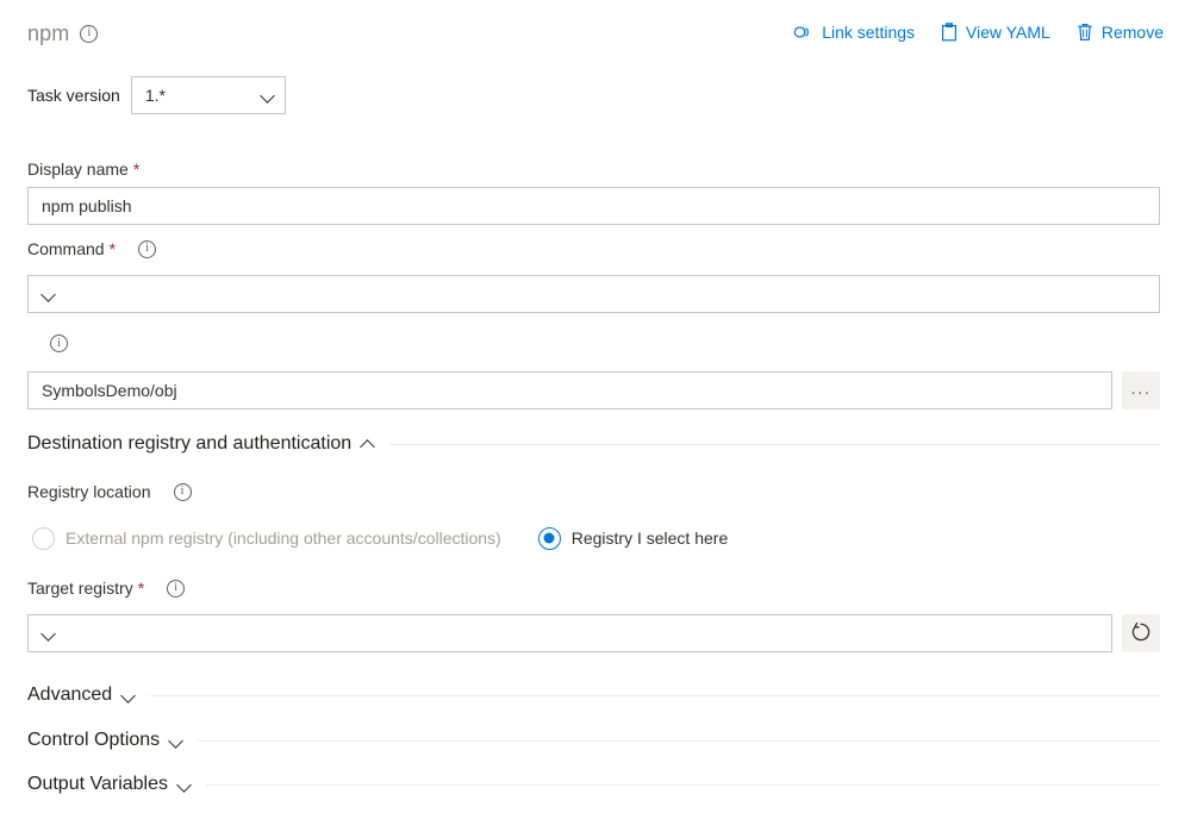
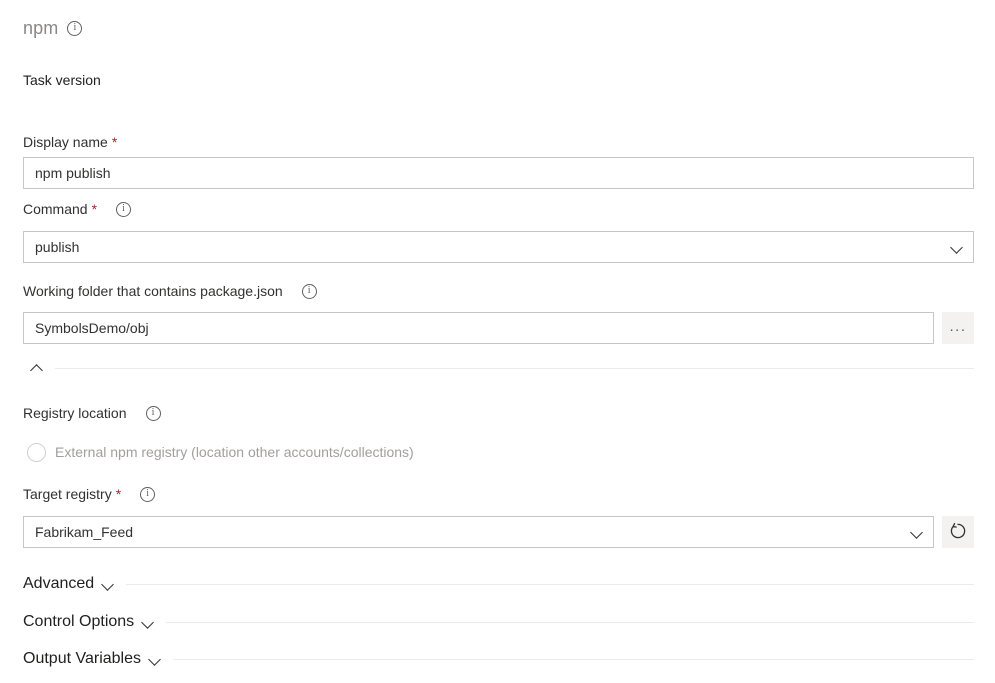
  npm
- Link settings
- View YAML
- Remove
  Task version
- 1.*
  Display name
  *
  npm publish
  Command
  *
+ publish
+ Working folder that contains package.json
  SymbolsDemo/obj
  ...
- Destination registry and authentication
  Registry location
- External npm registry (including other accounts/collections)
+ External npm registry (location other accounts/collections)
- Registry I select here
  Target registry
  *
+ Fabrikam_Feed
  Advanced
  Control Options
  Output Variables
